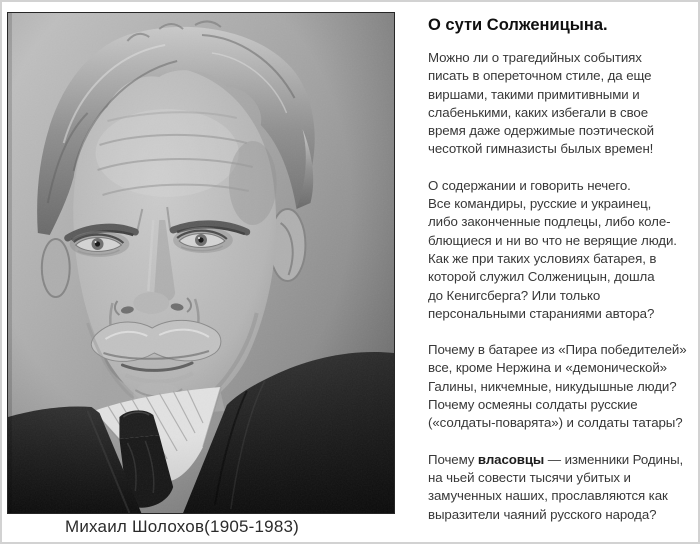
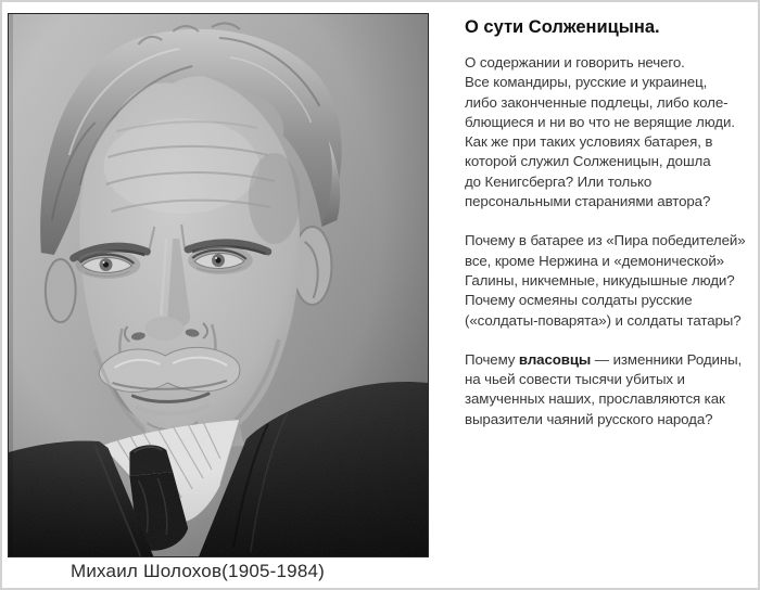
- Михаил Шолохов(1905-1983)
+ Михаил Шолохов(1905-1984)
  О сути Солженицына.
- Можно ли о трагедийных событиях
- писать в опереточном стиле, да еще
- виршами, такими примитивными и
- слабенькими, каких избегали в свое
- время даже одержимые поэтической
- чесоткой гимназисты былых времен!
  О содержании и говорить нечего.
  Все командиры, русские и украинец,
  либо законченные подлецы, либо коле-
  блющиеся и ни во что не верящие люди.
  Как же при таких условиях батарея, в
  которой служил Солженицын, дошла
  до Кенигсберга? Или только
  персональными стараниями автора?
  Почему в батарее из «Пира победителей»
  все, кроме Нержина и «демонической»
  Галины, никчемные, никудышные люди?
  Почему осмеяны солдаты русские
  («солдаты-поварята») и солдаты татары?
  Почему власовцы — изменники Родины,
  на чьей совести тысячи убитых и
  замученных наших, прославляются как
  выразители чаяний русского народа?
